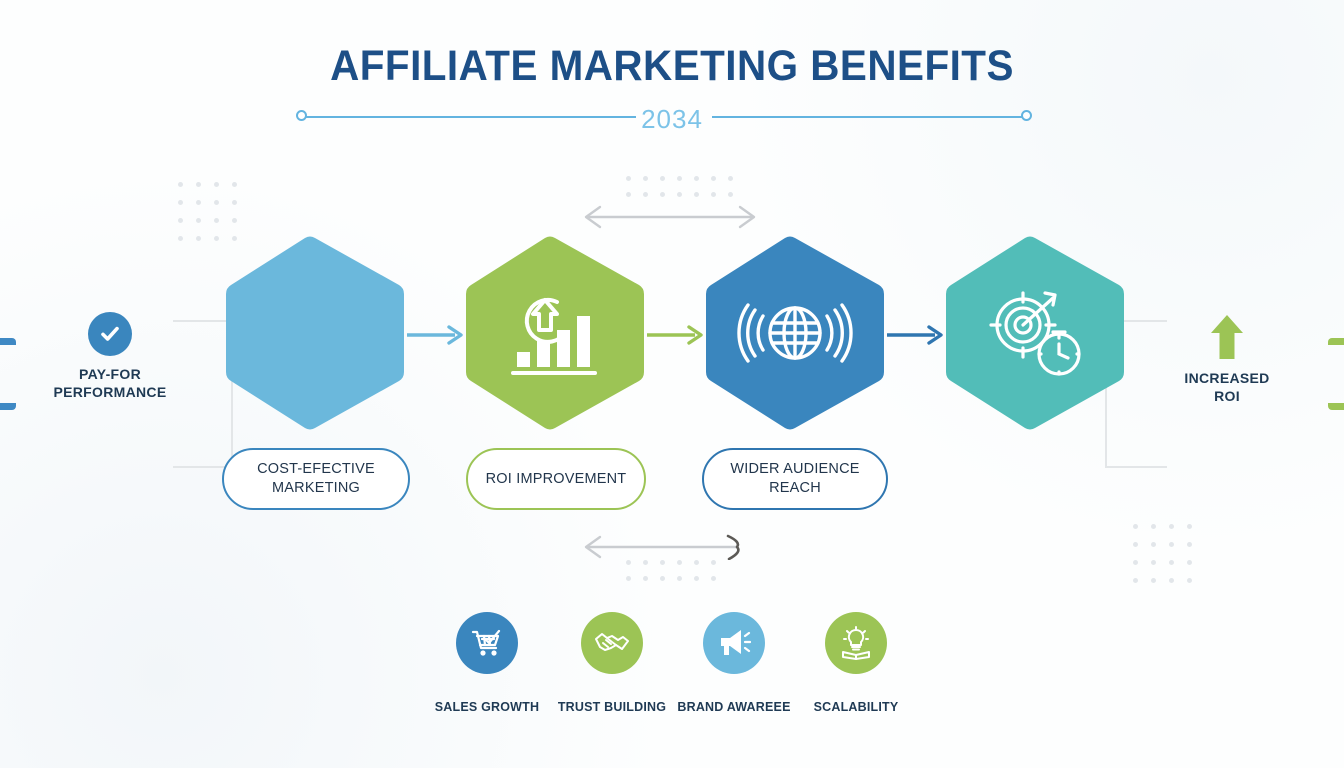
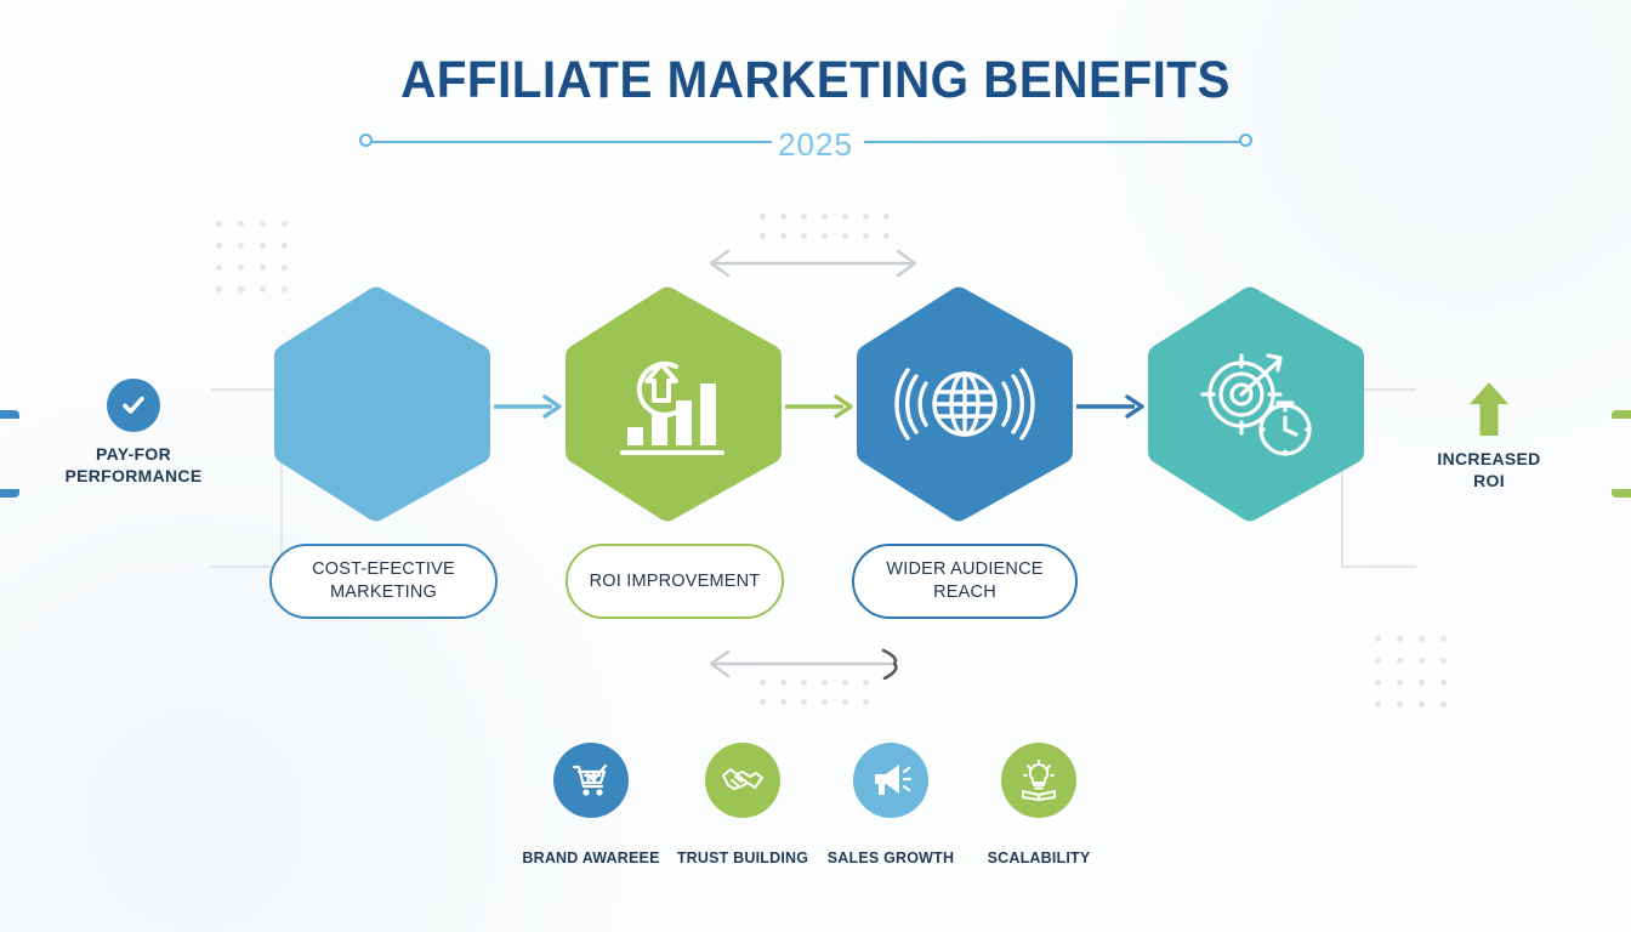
  AFFILIATE MARKETING BENEFITS
- 2034
+ 2025
  PAY-FOR
  PERFORMANCE
  INCREASED
  ROI
  COST-EFECTIVE
  MARKETING
  ROI IMPROVEMENT
  WIDER AUDIENCE
  REACH
- SALES GROWTH
+ BRAND AWAREEE
  TRUST BUILDING
- BRAND AWAREEE
+ SALES GROWTH
  SCALABILITY
